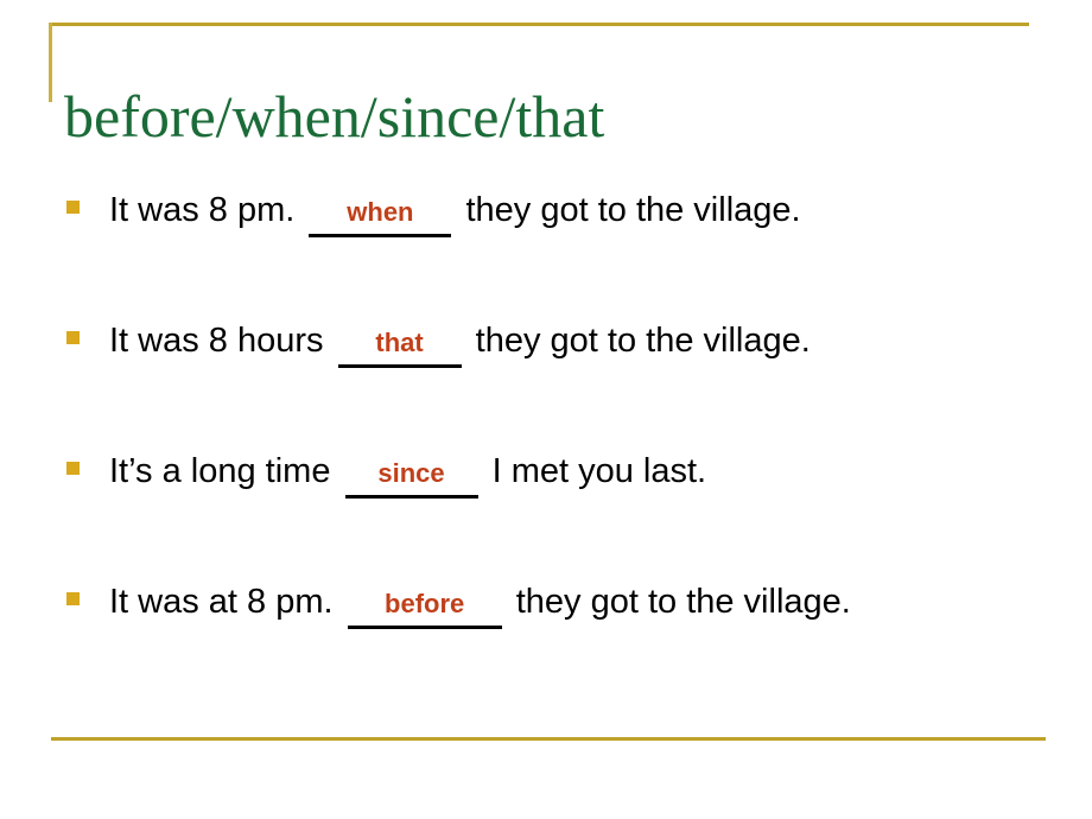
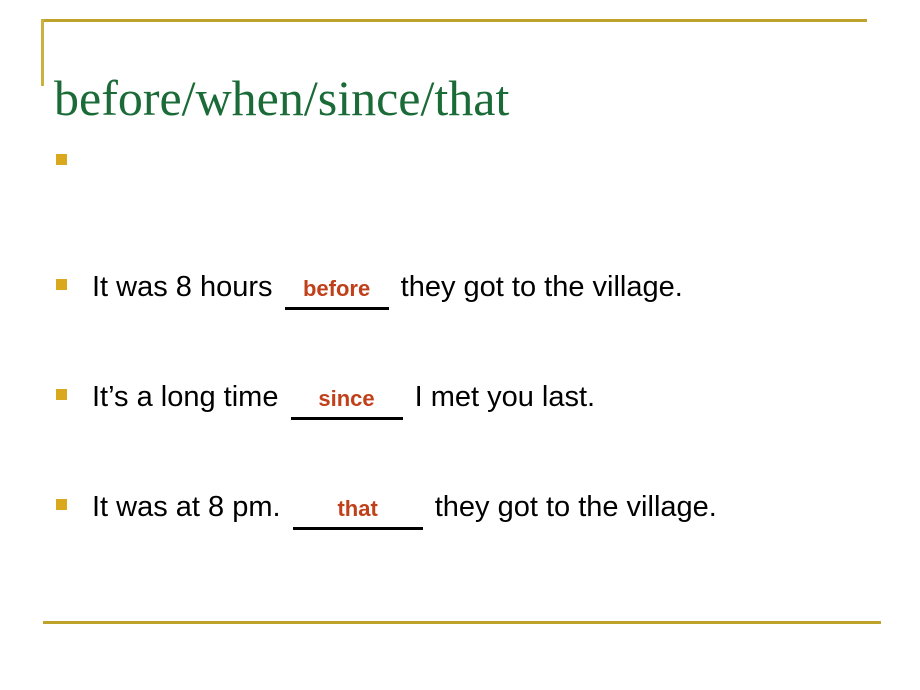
  before/when/since/that
- It was 8 pm. when they got to the village.
- It was 8 hours that they got to the village.
+ It was 8 hours before they got to the village.
  It’s a long time since I met you last.
- It was at 8 pm. before they got to the village.
+ It was at 8 pm. that they got to the village.
